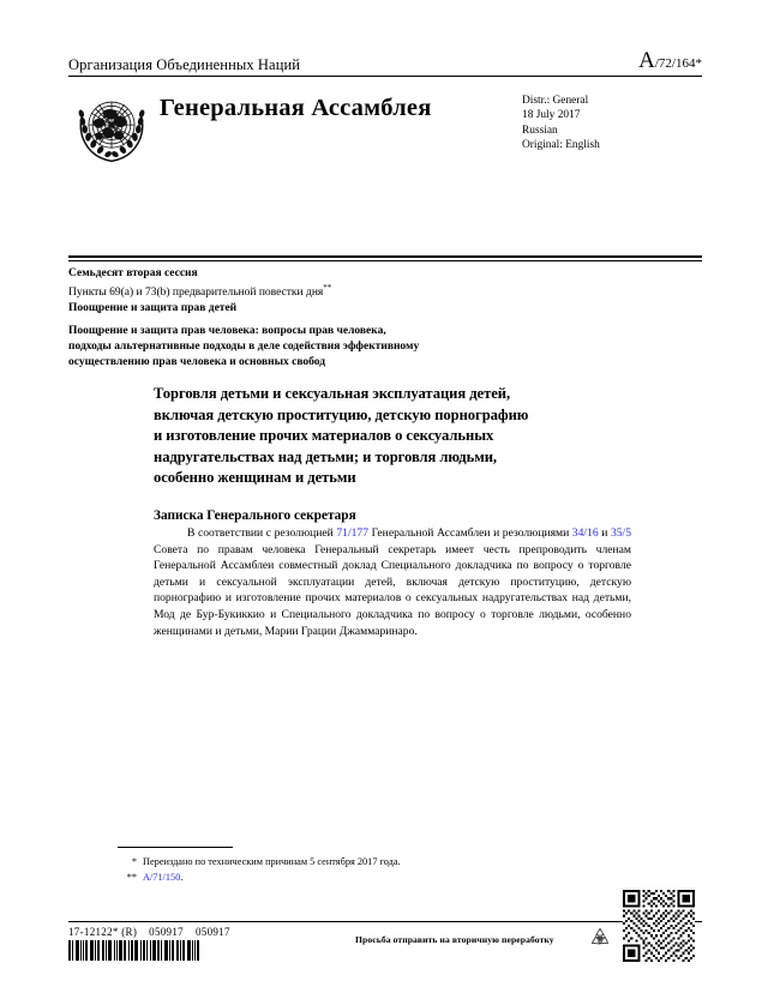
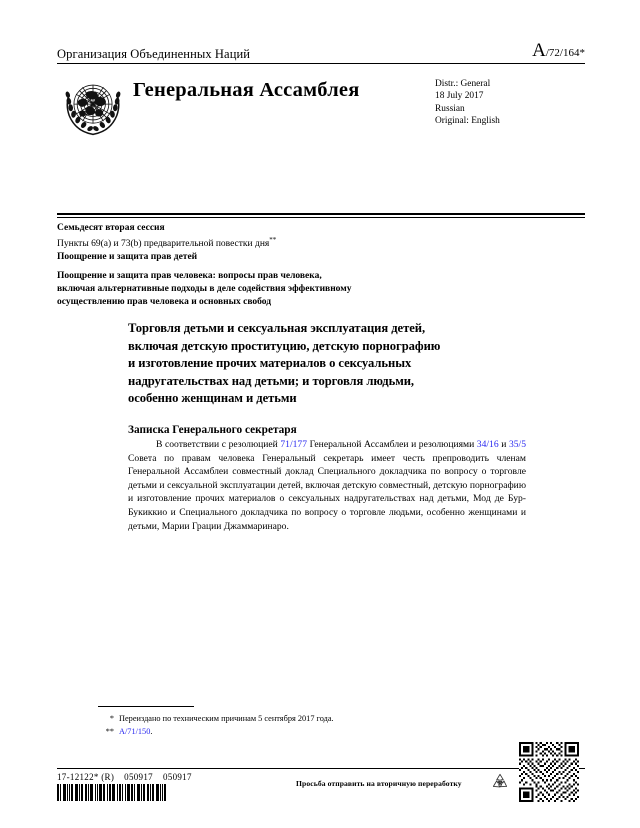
  Организация Объединенных Наций
  A/72/164*
  Генеральная Ассамблея
  Distr.: General
  18 July 2017
  Russian
  Original: English
  Семьдесят вторая сессия
  Пункты 69(a) и 73(b) предварительной повестки дня**
  Поощрение и защита прав детей
  Поощрение и защита прав человека: вопросы прав человека,
- подходы альтернативные подходы в деле содействия эффективному
+ включая альтернативные подходы в деле содействия эффективному
  осуществлению прав человека и основных свобод
  Торговля детьми и сексуальная эксплуатация детей,
  включая детскую проституцию, детскую порнографию
  и изготовление прочих материалов о сексуальных
  надругательствах над детьми; и торговля людьми,
  особенно женщинам и детьми
  Записка Генерального секретаря
- В соответствии с резолюцией 71/177 Генеральной Ассамблеи и резолюциями 34/16 и 35/5 Совета по правам человека Генеральный секретарь имеет честь препроводить членам Генеральной Ассамблеи совместный доклад Специального докладчика по вопросу о торговле детьми и сексуальной эксплуатации детей, включая детскую проституцию, детскую порнографию и изготовление прочих материалов о сексуальных надругательствах над детьми, Мод де Бур-Букиккио и Специального докладчика по вопросу о торговле людьми, особенно женщинами и детьми, Марии Грации Джаммаринаро.
+ В соответствии с резолюцией 71/177 Генеральной Ассамблеи и резолюциями 34/16 и 35/5 Совета по правам человека Генеральный секретарь имеет честь препроводить членам Генеральной Ассамблеи совместный доклад Специального докладчика по вопросу о торговле детьми и сексуальной эксплуатации детей, включая детскую совместный, детскую порнографию и изготовление прочих материалов о сексуальных надругательствах над детьми, Мод де Бур-Букиккио и Специального докладчика по вопросу о торговле людьми, особенно женщинами и детьми, Марии Грации Джаммаринаро.
  *
  Переиздано по техническим причинам 5 сентября 2017 года.
  **
  A/71/150.
  17-12122* (R) 050917 050917
  Просьба отправить на вторичную переработку
